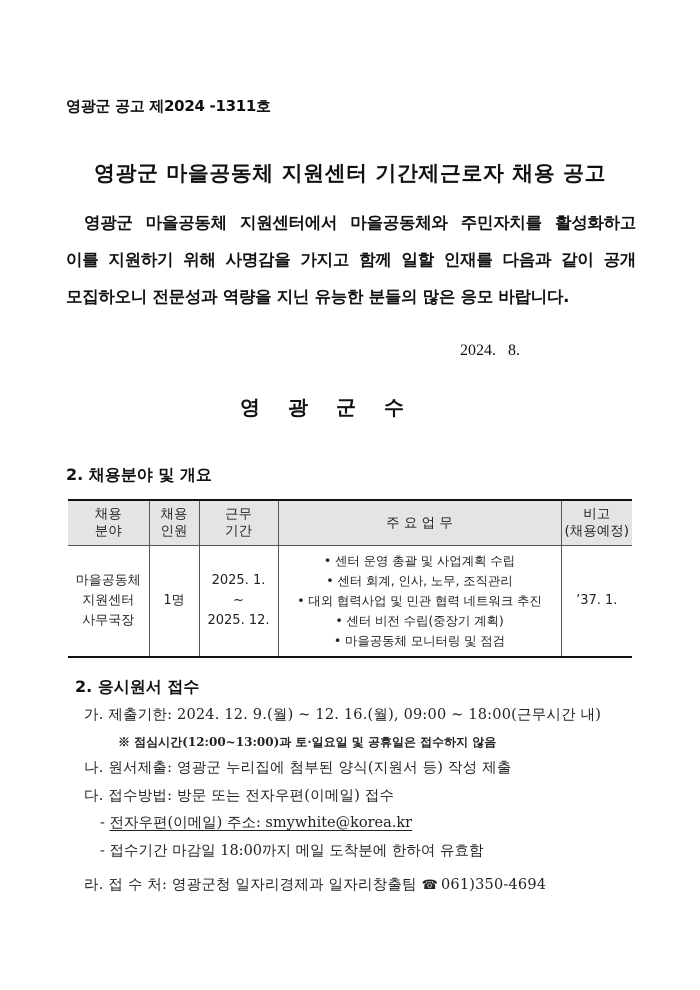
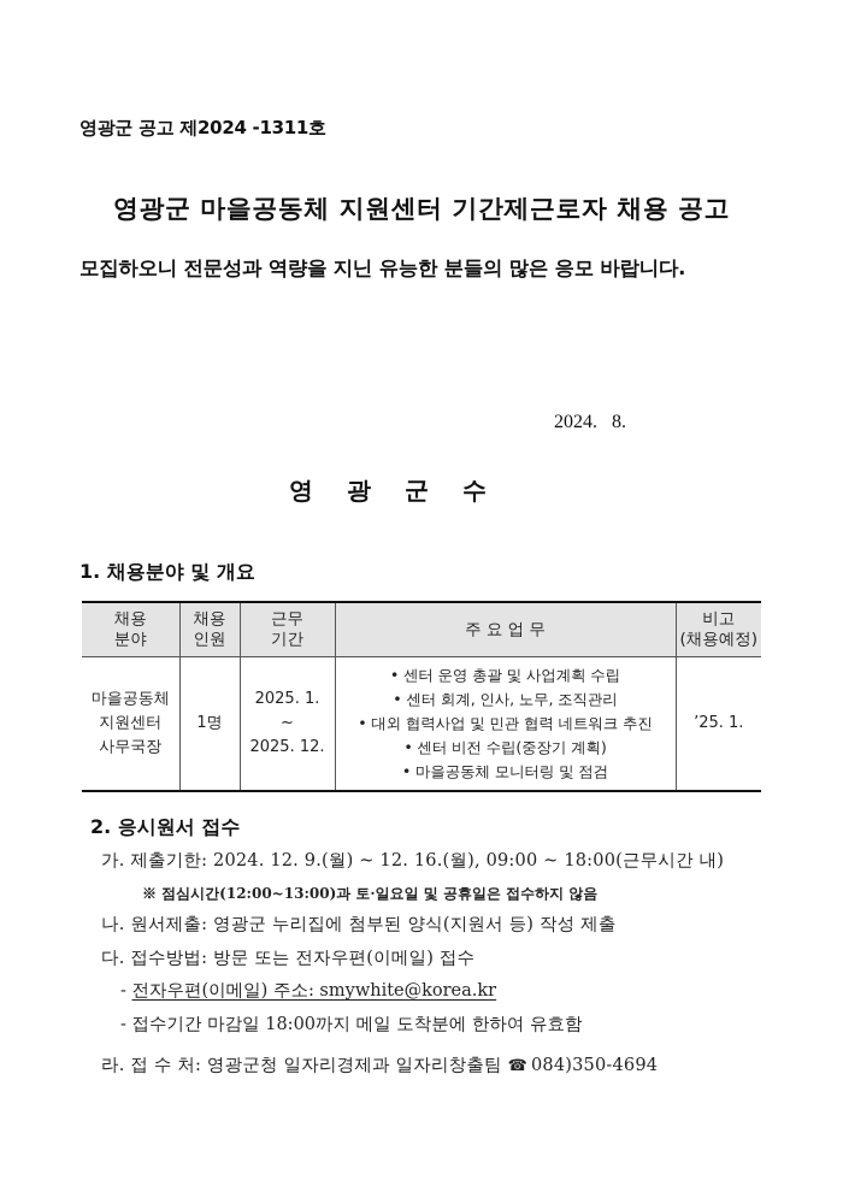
  영광군 공고 제2024 -1311호
  영광군 마을공동체 지원센터 기간제근로자 채용 공고
- 영광군 마을공동체 지원센터에서 마을공동체와 주민자치를 활성화하고
- 이를 지원하기 위해 사명감을 가지고 함께 일할 인재를 다음과 같이 공개
  모집하오니 전문성과 역량을 지닌 유능한 분들의 많은 응모 바랍니다.
  2024. 8.
  영 광 군 수
- 2. 채용분야 및 개요
+ 1. 채용분야 및 개요
  채용분야	채용인원	근무기간	주 요 업 무	비고(채용예정)
- 마을공동체 지원센터 사무국장	1명	2025. 1. ~ 2025. 12.	• 센터 운영 총괄 및 사업계획 수립 • 센터 회계, 인사, 노무, 조직관리 • 대외 협력사업 및 민관 협력 네트워크 추진 • 센터 비전 수립(중장기 계획) • 마을공동체 모니터링 및 점검	’37. 1.
+ 마을공동체 지원센터 사무국장	1명	2025. 1. ~ 2025. 12.	• 센터 운영 총괄 및 사업계획 수립 • 센터 회계, 인사, 노무, 조직관리 • 대외 협력사업 및 민관 협력 네트워크 추진 • 센터 비전 수립(중장기 계획) • 마을공동체 모니터링 및 점검	’25. 1.
  2. 응시원서 접수
  가. 제출기한: 2024. 12. 9.(월) ~ 12. 16.(월), 09:00 ~ 18:00(근무시간 내)
  ※ 점심시간(12:00~13:00)과 토·일요일 및 공휴일은 접수하지 않음
  나. 원서제출: 영광군 누리집에 첨부된 양식(지원서 등) 작성 제출
  다. 접수방법: 방문 또는 전자우편(이메일) 접수
  - 전자우편(이메일) 주소: smywhite@korea.kr
  - 접수기간 마감일 18:00까지 메일 도착분에 한하여 유효함
- 라. 접 수 처: 영광군청 일자리경제과 일자리창출팀 ☎ 061)350-4694
+ 라. 접 수 처: 영광군청 일자리경제과 일자리창출팀 ☎ 084)350-4694
